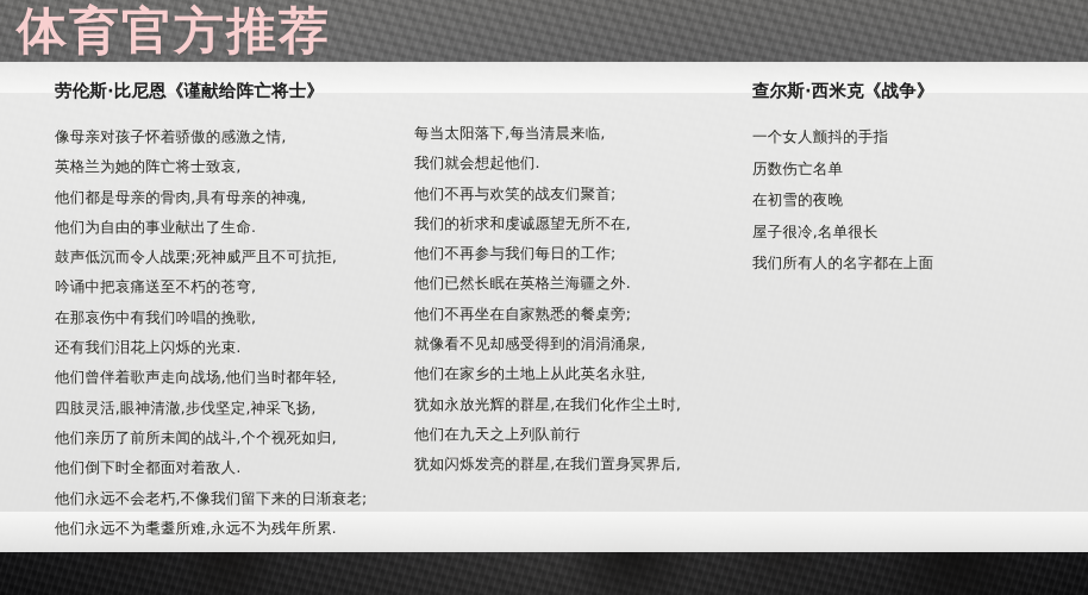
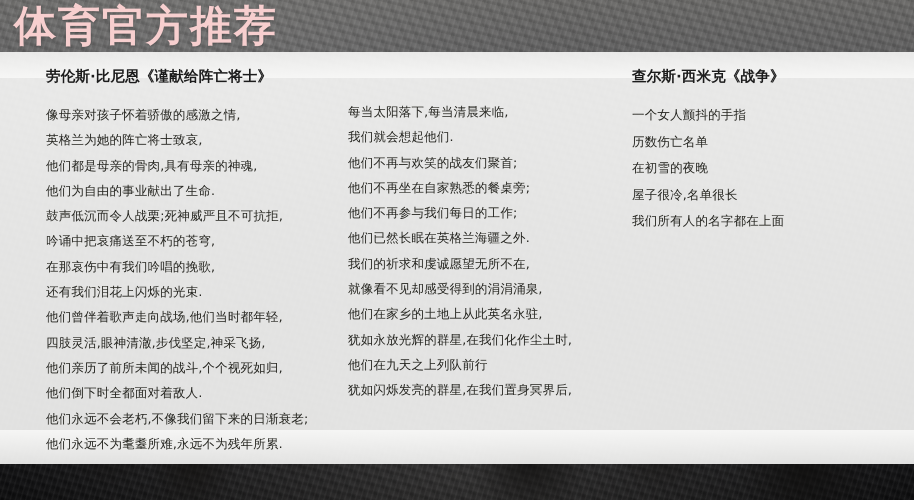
  体育官方推荐
  劳伦斯·比尼恩《谨献给阵亡将士》
  像母亲对孩子怀着骄傲的感激之情,
  英格兰为她的阵亡将士致哀,
  他们都是母亲的骨肉,具有母亲的神魂,
  他们为自由的事业献出了生命.
  鼓声低沉而令人战栗;死神威严且不可抗拒,
  吟诵中把哀痛送至不朽的苍穹,
  在那哀伤中有我们吟唱的挽歌,
  还有我们泪花上闪烁的光束.
  他们曾伴着歌声走向战场,他们当时都年轻,
  四肢灵活,眼神清澈,步伐坚定,神采飞扬,
  他们亲历了前所未闻的战斗,个个视死如归,
  他们倒下时全都面对着敌人.
  他们永远不会老朽,不像我们留下来的日渐衰老;
  他们永远不为耄耋所难,永远不为残年所累.
  每当太阳落下,每当清晨来临,
  我们就会想起他们.
  他们不再与欢笑的战友们聚首;
- 我们的祈求和虔诚愿望无所不在,
+ 他们不再坐在自家熟悉的餐桌旁;
  他们不再参与我们每日的工作;
  他们已然长眠在英格兰海疆之外.
- 他们不再坐在自家熟悉的餐桌旁;
+ 我们的祈求和虔诚愿望无所不在,
  就像看不见却感受得到的涓涓涌泉,
  他们在家乡的土地上从此英名永驻,
  犹如永放光辉的群星,在我们化作尘土时,
  他们在九天之上列队前行
  犹如闪烁发亮的群星,在我们置身冥界后,
  查尔斯·西米克《战争》
  一个女人颤抖的手指
  历数伤亡名单
  在初雪的夜晚
  屋子很冷,名单很长
  我们所有人的名字都在上面
